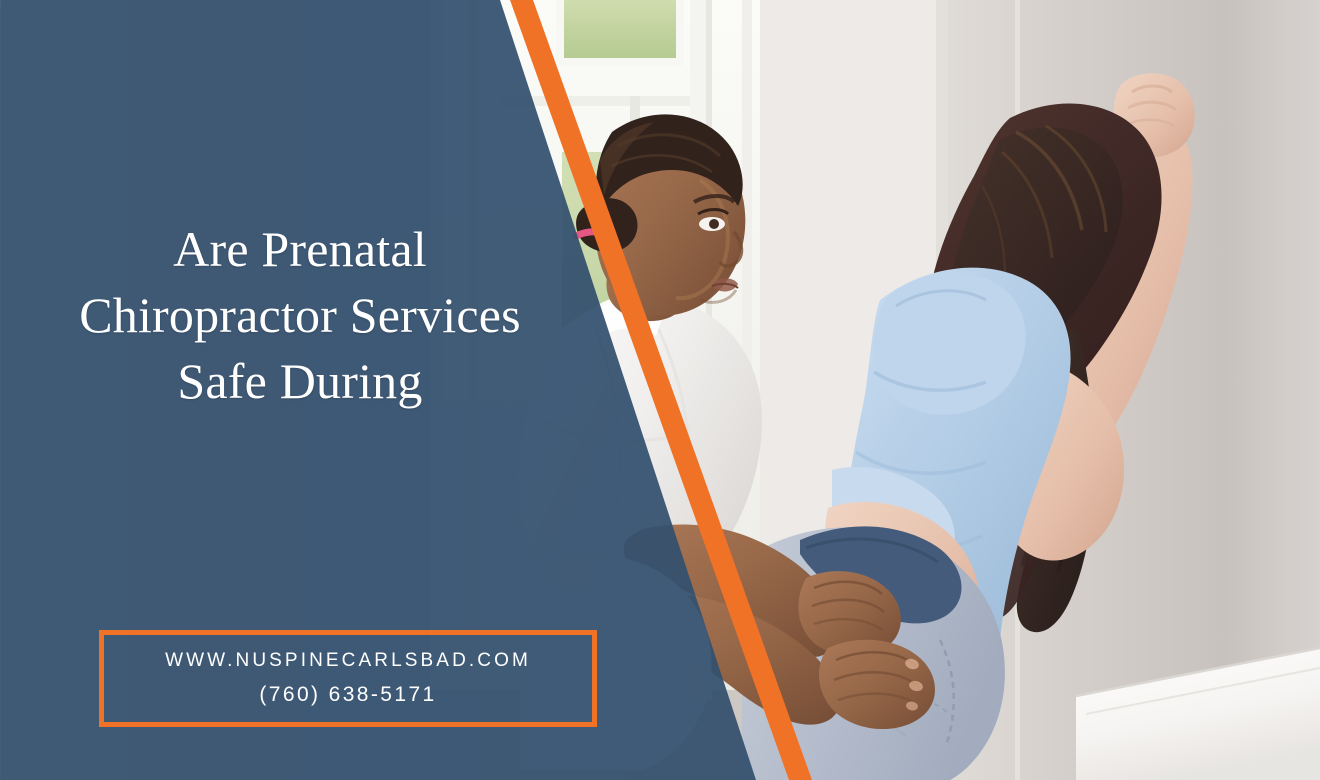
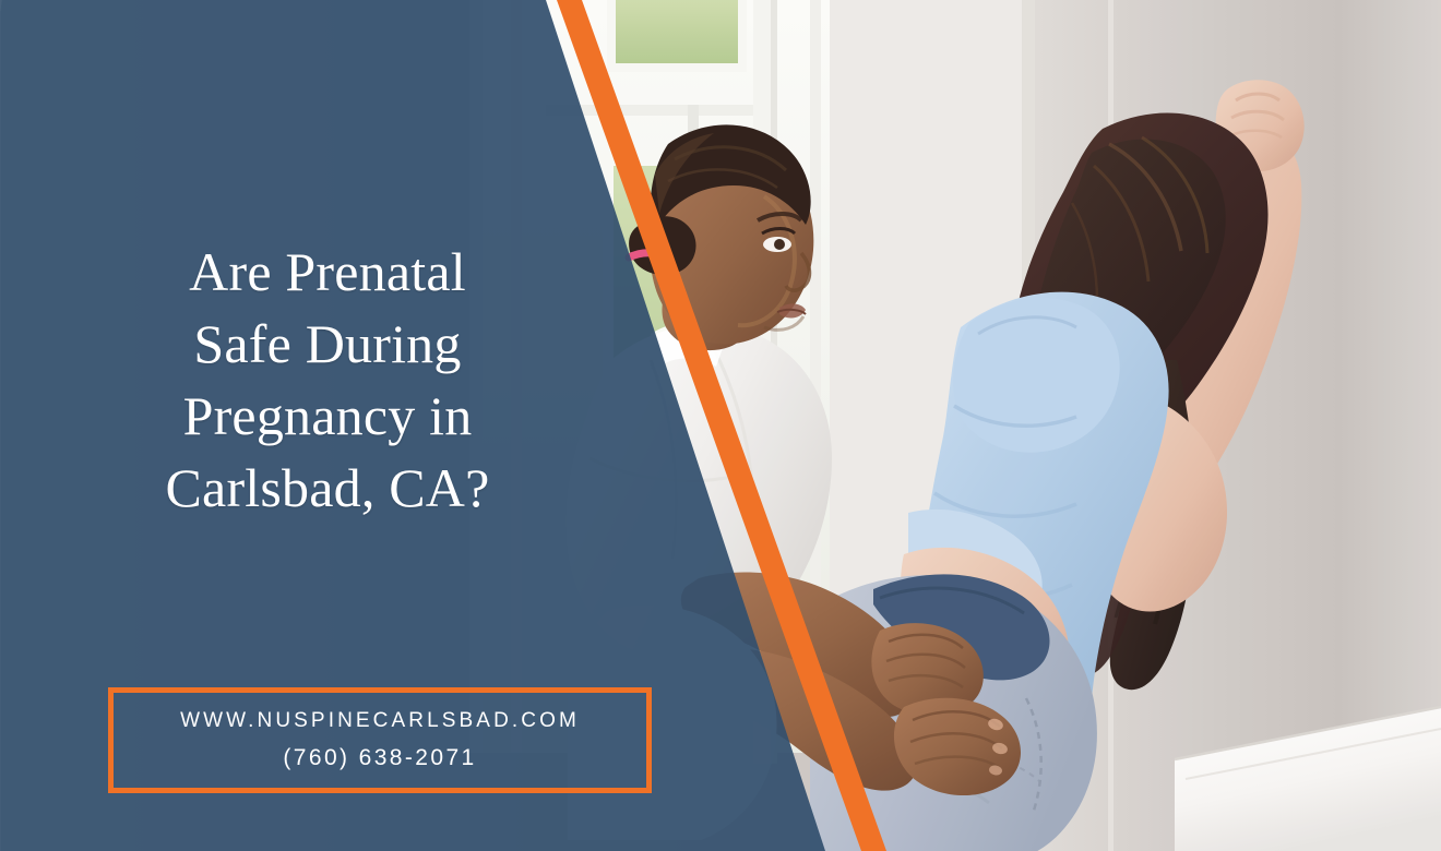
  Are Prenatal
- Chiropractor Services
  Safe During
+ Pregnancy in
+ Carlsbad, CA?
  WWW.NUSPINECARLSBAD.COM
- (760) 638-5171
+ (760) 638-2071
